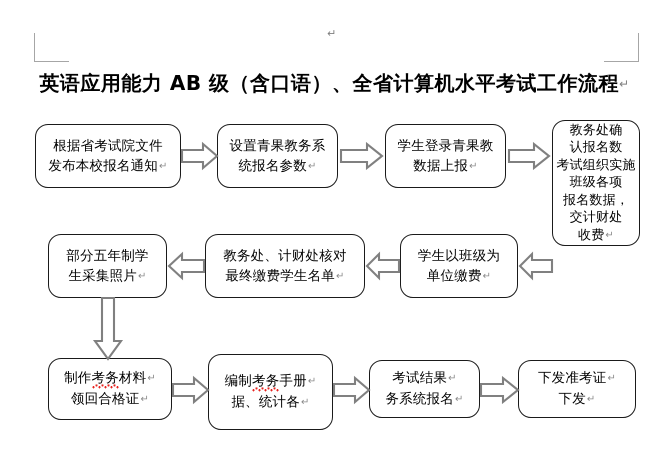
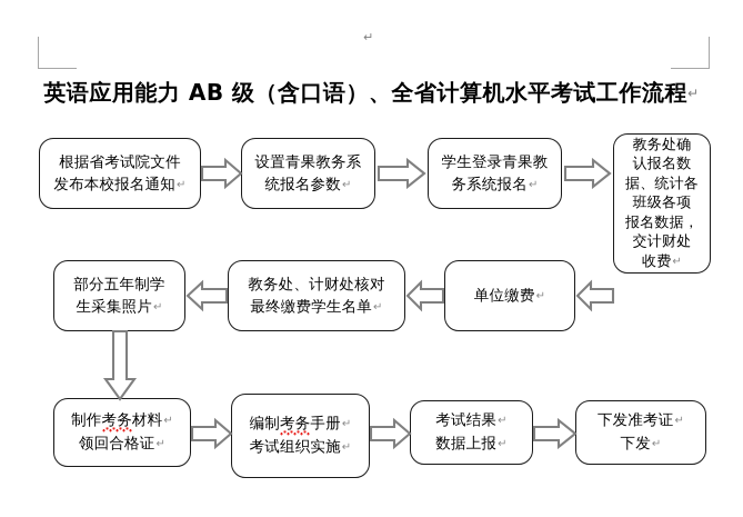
  ↵
  英语应用能力 AB 级（含口语）、全省计算机水平考试工作流程↵
  根据省考试院文件
  发布本校报名通知↵
  设置青果教务系
  统报名参数↵
  学生登录青果教
- 数据上报↵
+ 务系统报名↵
  教务处确
  认报名数
- 考试组织实施
+ 据、统计各
  班级各项
  报名数据，
  交计财处
  收费↵
  部分五年制学
  生采集照片↵
  教务处、计财处核对
  最终缴费学生名单↵
- 学生以班级为
  单位缴费↵
  制作考务材料↵
  领回合格证↵
  编制考务手册↵
- 据、统计各↵
+ 考试组织实施↵
  考试结果↵
- 务系统报名↵
+ 数据上报↵
  下发准考证↵
  下发↵
